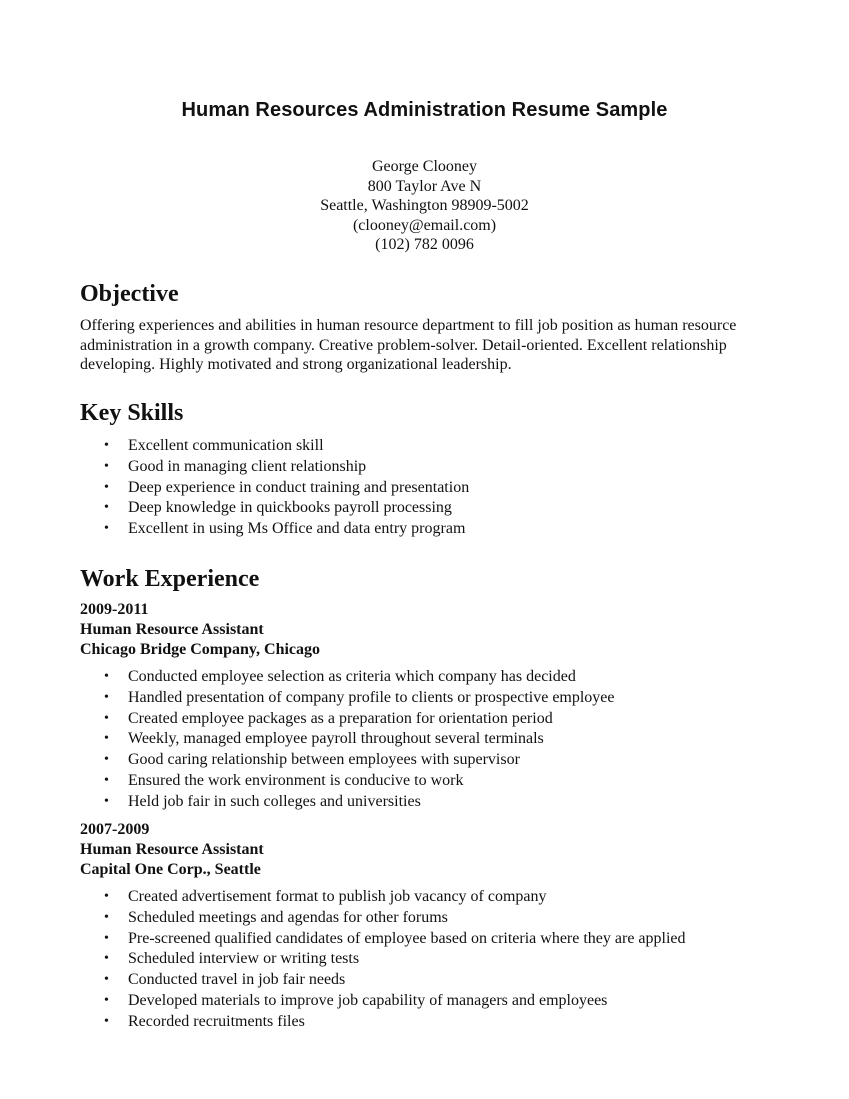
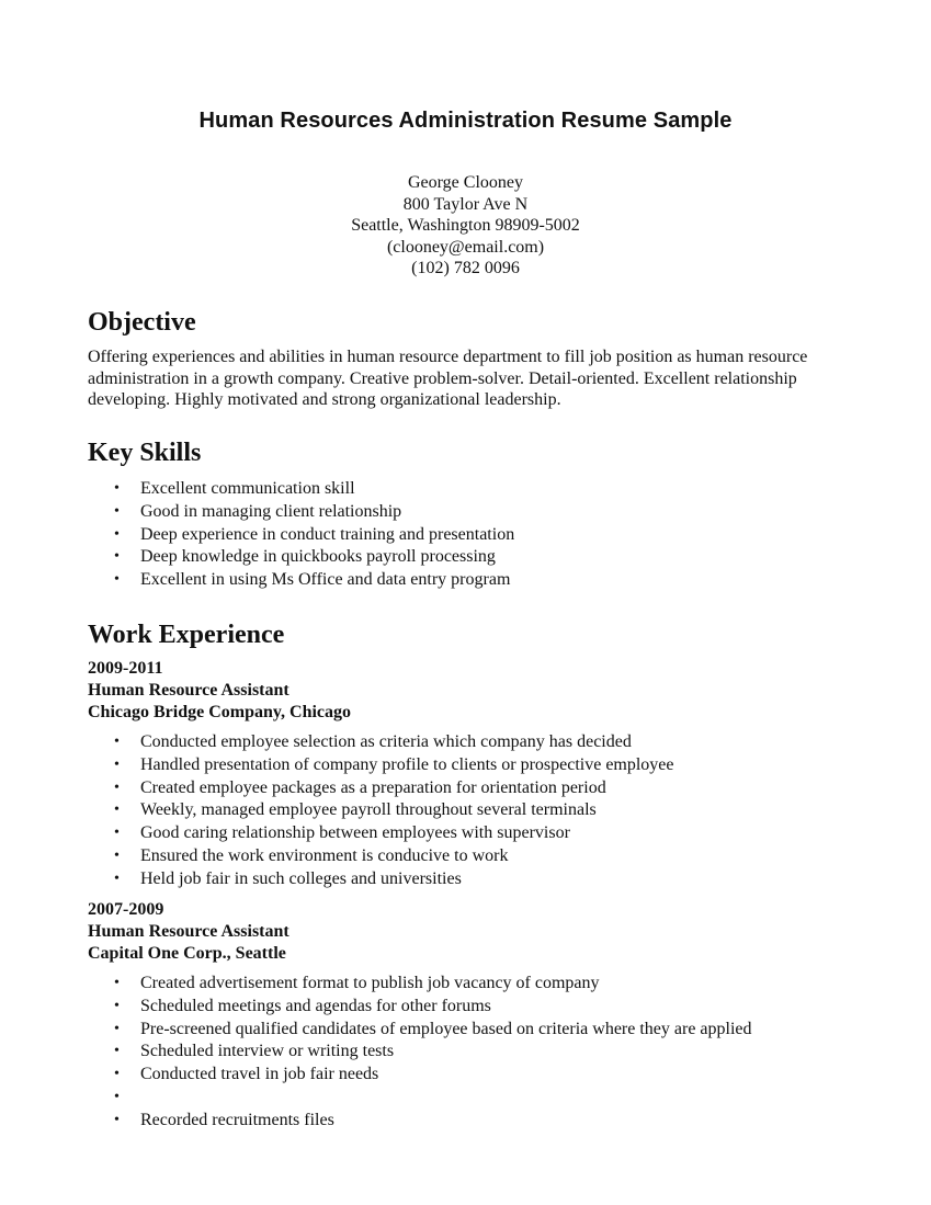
  Human Resources Administration Resume Sample
  George Clooney
  800 Taylor Ave N
  Seattle, Washington 98909-5002
  (clooney@email.com)
  (102) 782 0096
  Objective
  Offering experiences and abilities in human resource department to fill job position as human resource administration in a growth company. Creative problem-solver. Detail-oriented. Excellent relationship developing. Highly motivated and strong organizational leadership.
  Key Skills
  •
  Excellent communication skill
  •
  Good in managing client relationship
  •
  Deep experience in conduct training and presentation
  •
  Deep knowledge in quickbooks payroll processing
  •
  Excellent in using Ms Office and data entry program
  Work Experience
  2009-2011
  Human Resource Assistant
  Chicago Bridge Company, Chicago
  •
  Conducted employee selection as criteria which company has decided
  •
  Handled presentation of company profile to clients or prospective employee
  •
  Created employee packages as a preparation for orientation period
  •
  Weekly, managed employee payroll throughout several terminals
  •
  Good caring relationship between employees with supervisor
  •
  Ensured the work environment is conducive to work
  •
  Held job fair in such colleges and universities
  2007-2009
  Human Resource Assistant
  Capital One Corp., Seattle
  •
  Created advertisement format to publish job vacancy of company
  •
  Scheduled meetings and agendas for other forums
  •
  Pre-screened qualified candidates of employee based on criteria where they are applied
  •
  Scheduled interview or writing tests
  •
  Conducted travel in job fair needs
  •
- Developed materials to improve job capability of managers and employees
  •
  Recorded recruitments files
